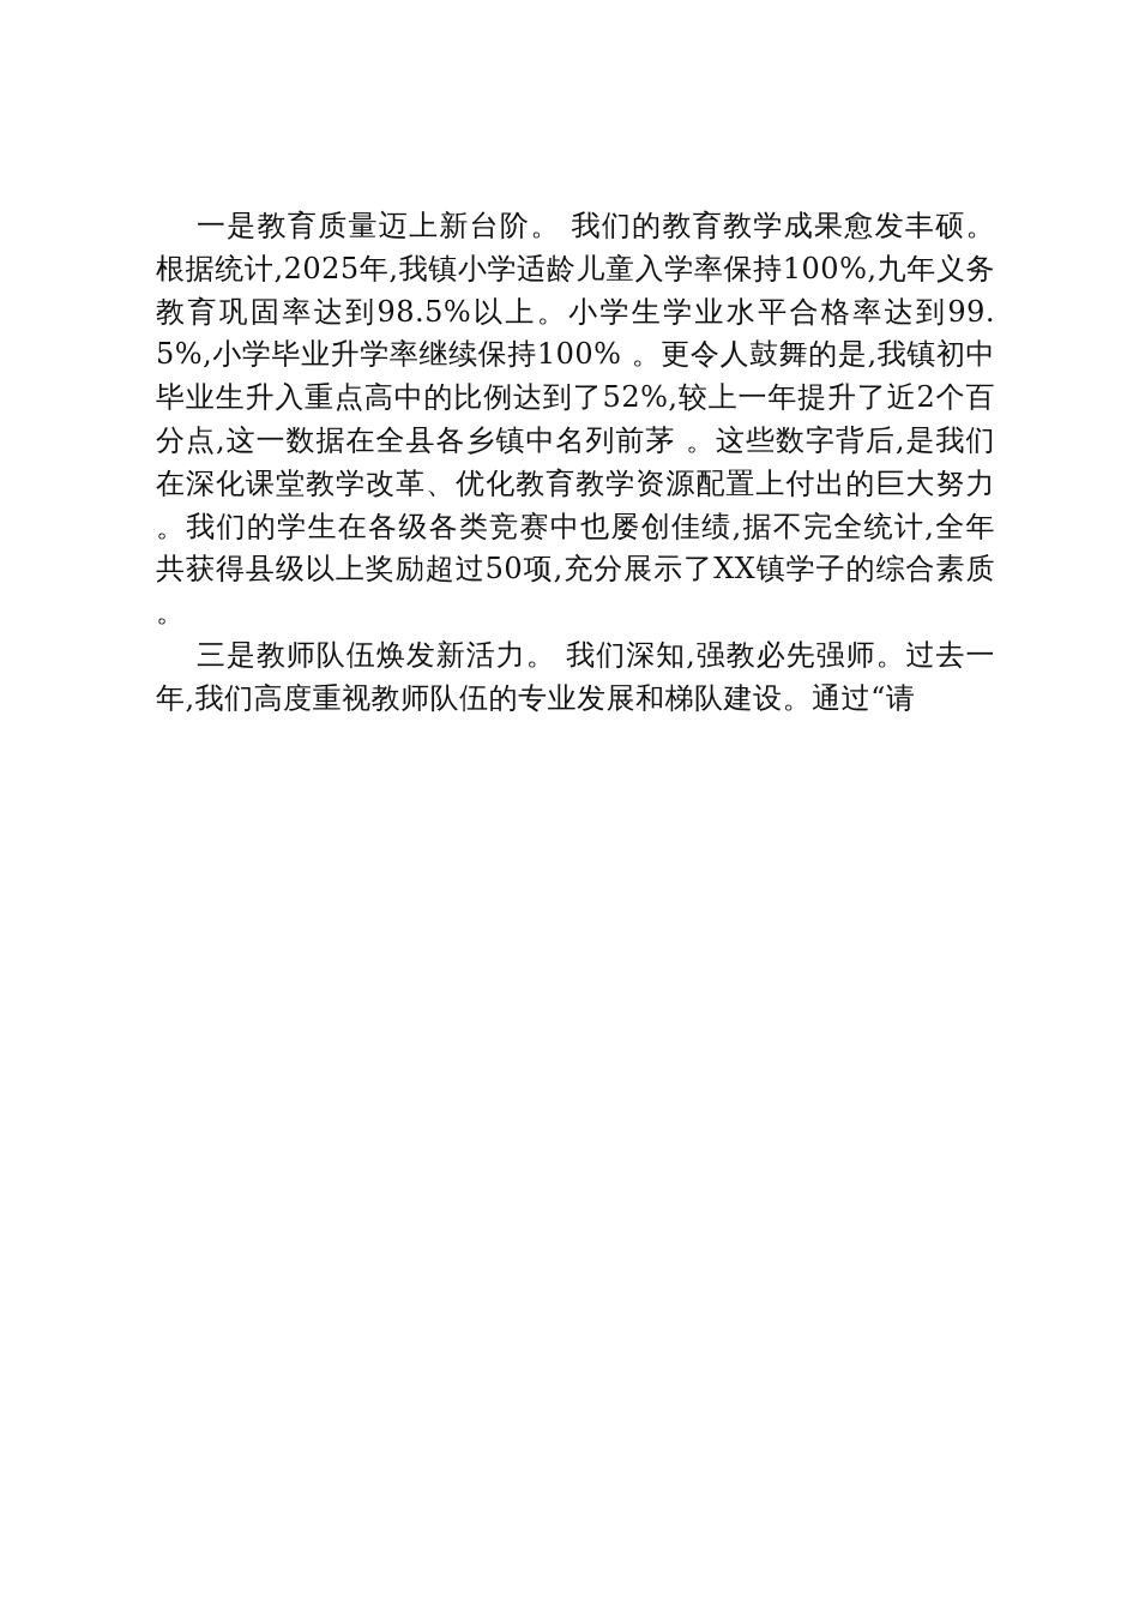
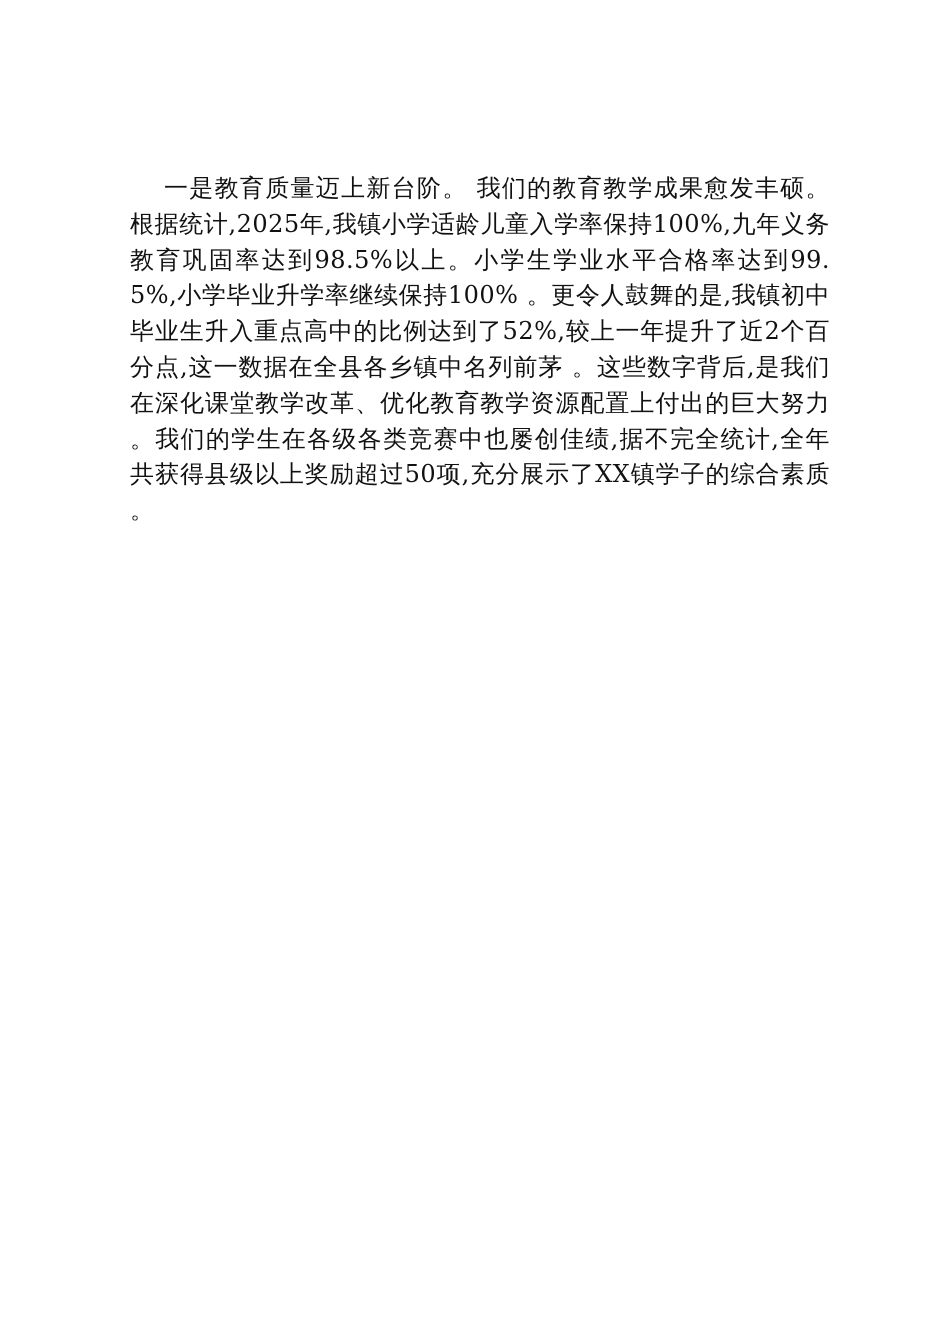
  一是教育质量迈上新台阶。 我们的教育教学成果愈发丰硕。根据统计,2025年,我镇小学适龄儿童入学率保持100%,九年义务教育巩固率达到98.5%以上。小学生学业水平合格率达到99.5%,小学毕业升学率继续保持100% 。更令人鼓舞的是,我镇初中毕业生升入重点高中的比例达到了52%,较上一年提升了近2个百分点,这一数据在全县各乡镇中名列前茅 。这些数字背后,是我们在深化课堂教学改革、优化教育教学资源配置上付出的巨大努力 。我们的学生在各级各类竞赛中也屡创佳绩,据不完全统计,全年共获得县级以上奖励超过50项,充分展示了XX镇学子的综合素质 。
- 三是教师队伍焕发新活力。 我们深知,强教必先强师。过去一年,我们高度重视教师队伍的专业发展和梯队建设。通过“请
